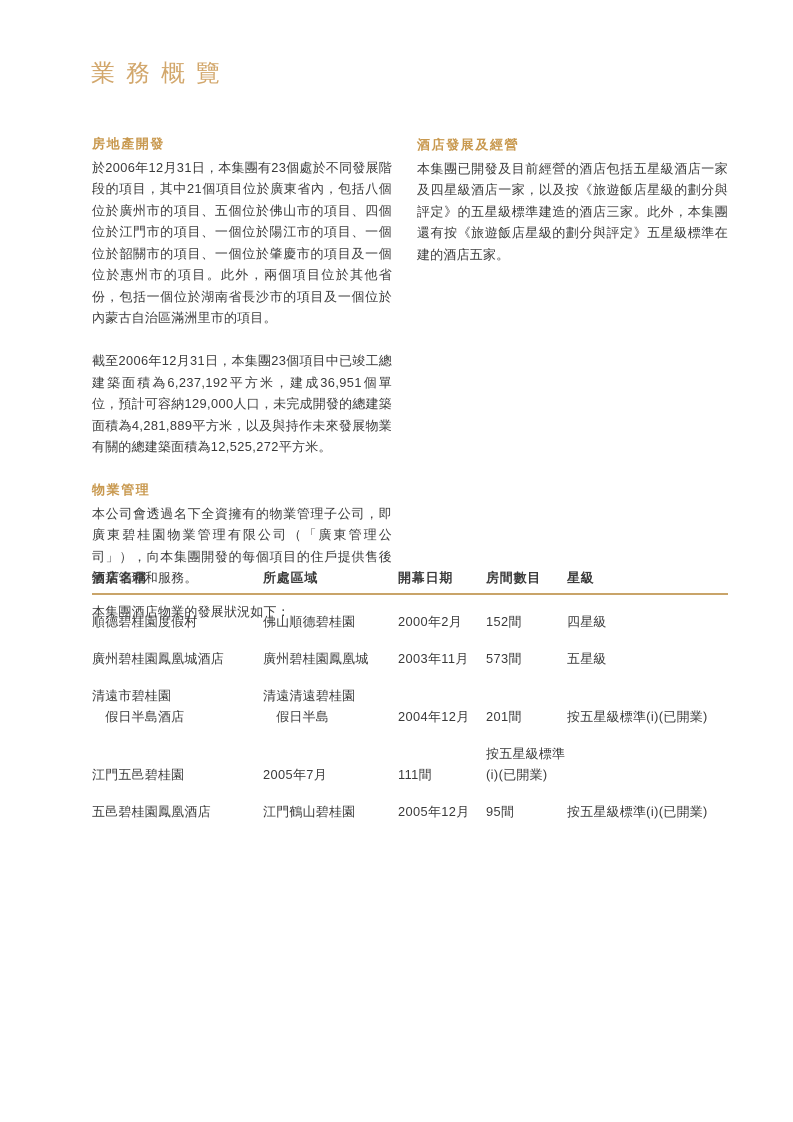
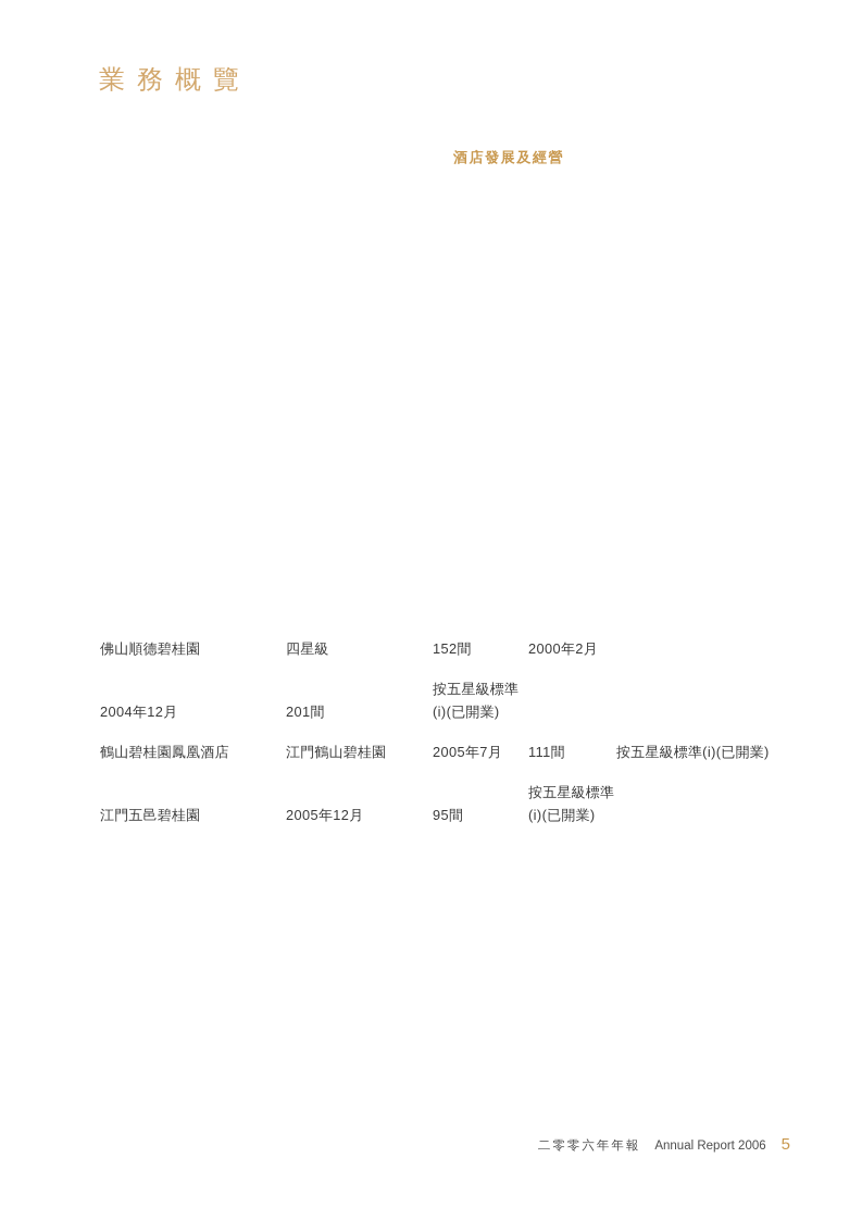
  業務概覽
- 房地產開發
- 於2006年12月31日，本集團有23個處於不同發展階段的項目，其中21個項目位於廣東省內，包括八個位於廣州市的項目、五個位於佛山市的項目、四個位於江門市的項目、一個位於陽江市的項目、一個位於韶關市的項目、一個位於肇慶市的項目及一個位於惠州市的項目。此外，兩個項目位於其他省份，包括一個位於湖南省長沙市的項目及一個位於內蒙古自治區滿洲里市的項目。
- 截至2006年12月31日，本集團23個項目中已竣工總建築面積為6,237,192平方米，建成36,951個單位，預計可容納129,000人口，未完成開發的總建築面積為4,281,889平方米，以及與持作未來發展物業有關的總建築面積為12,525,272平方米。
- 物業管理
- 本公司會透過名下全資擁有的物業管理子公司，即廣東碧桂園物業管理有限公司（「廣東管理公司」），向本集團開發的每個項目的住戶提供售後物業管理和服務。
- 本集團酒店物業的發展狀況如下：
  酒店發展及經營
- 本集團已開發及目前經營的酒店包括五星級酒店一家及四星級酒店一家，以及按《旅遊飯店星級的劃分與評定》的五星級標準建造的酒店三家。此外，本集團還有按《旅遊飯店星級的劃分與評定》五星級標準在建的酒店五家。
- 酒店名稱
- 所處區域
- 開幕日期
- 房間數目
- 星級
- 順德碧桂園度假村
  佛山順德碧桂園
- 2000年2月
+ 四星級
  152間
- 四星級
+ 2000年2月
- 廣州碧桂園鳳凰城酒店
- 廣州碧桂園鳳凰城
- 2003年11月
- 573間
- 五星級
- 清遠市碧桂園
- 假日半島酒店
- 清遠清遠碧桂園
- 假日半島
  2004年12月
  201間
  按五星級標準(i)(已開業)
+ 鶴山碧桂園鳳凰酒店
- 江門五邑碧桂園
+ 江門鶴山碧桂園
  2005年7月
  111間
  按五星級標準(i)(已開業)
- 五邑碧桂園鳳凰酒店
- 江門鶴山碧桂園
+ 江門五邑碧桂園
  2005年12月
  95間
  按五星級標準(i)(已開業)
+ 二零零六年年報
+ Annual Report 2006
+ 5
